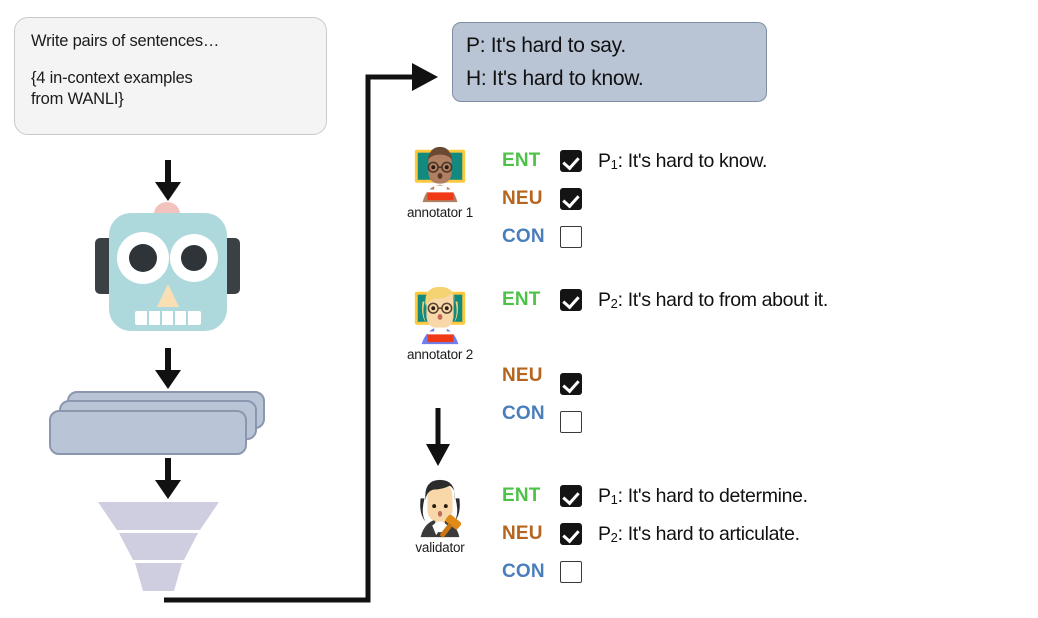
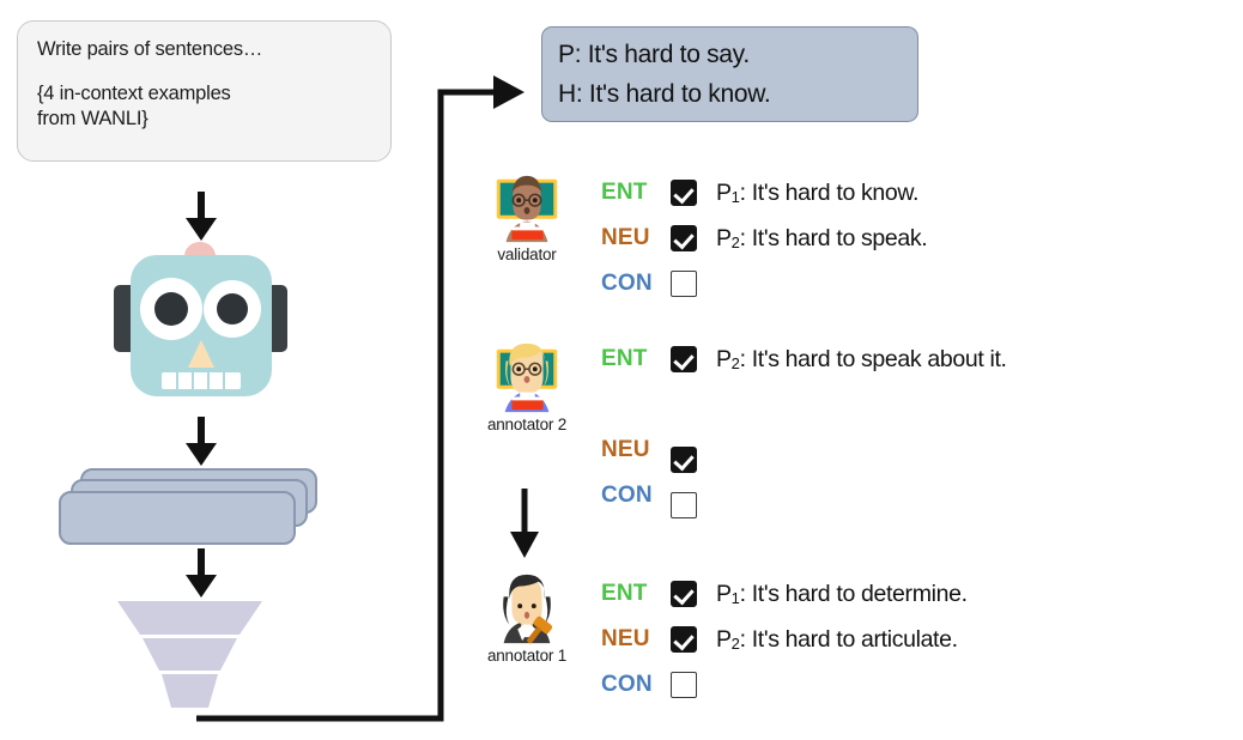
  Write pairs of sentences…
  {4 in-context examples
  from WANLI}
  P: It's hard to say.
  H: It's hard to know.
- annotator 1
+ validator
  ENT
  NEU
  CON
  P1: It's hard to know.
+ P2: It's hard to speak.
  annotator 2
  ENT
  NEU
  CON
- P2: It's hard to from about it.
+ P2: It's hard to speak about it.
- validator
+ annotator 1
  ENT
  NEU
  CON
  P1: It's hard to determine.
  P2: It's hard to articulate.
